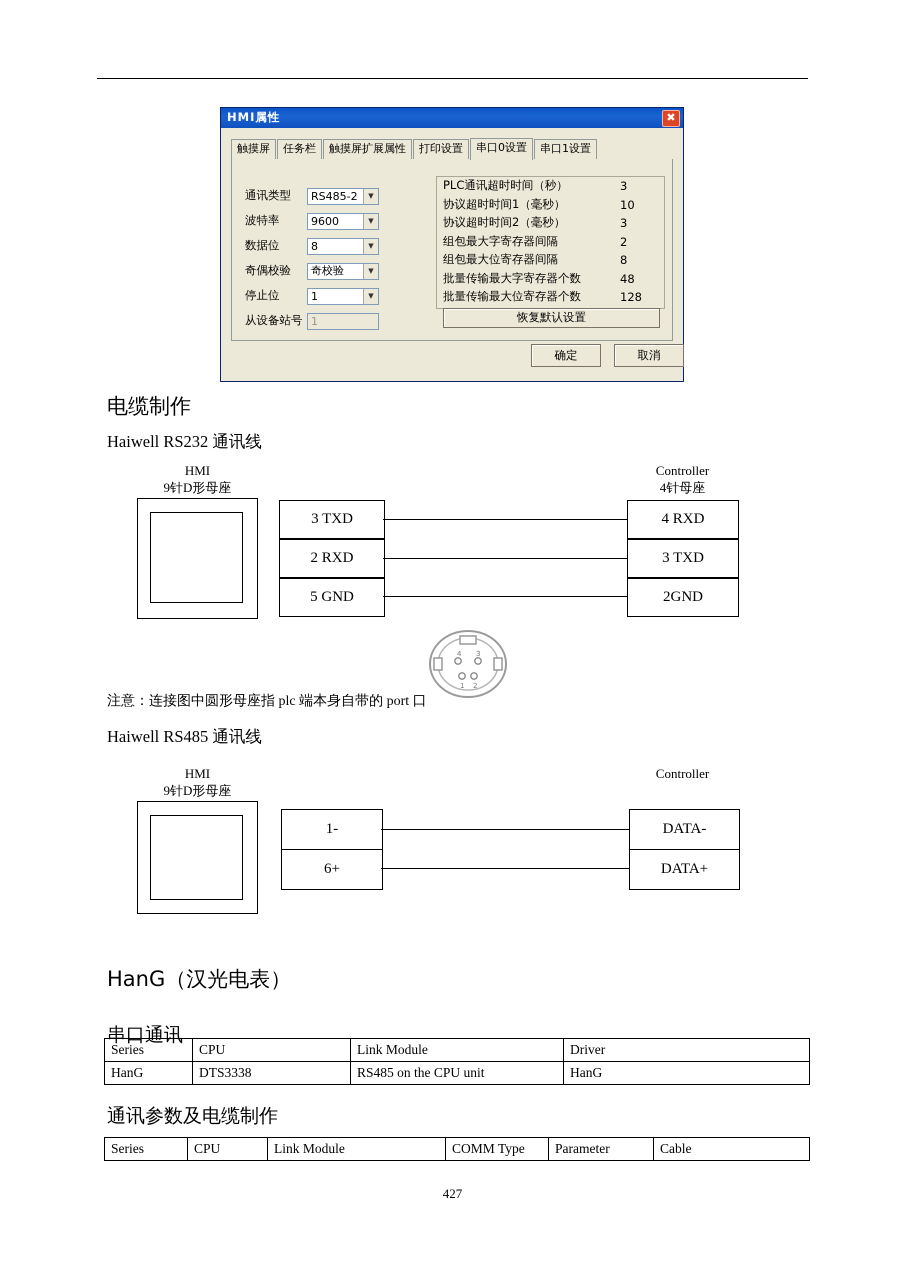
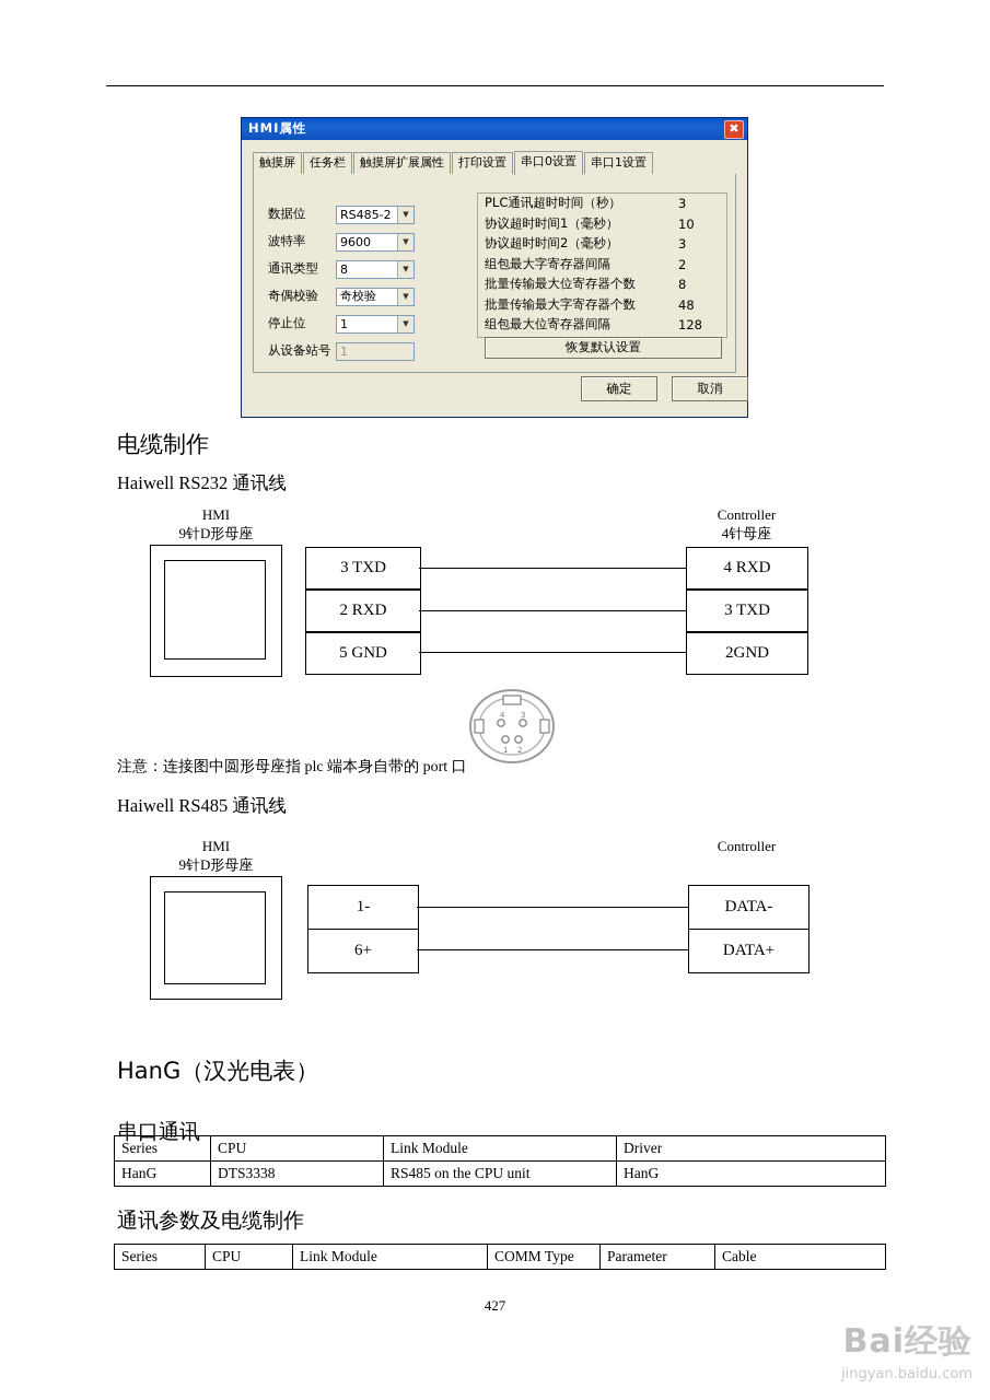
  HMI属性
  ✖
  触摸屏
  任务栏
  触摸屏扩展属性
  打印设置
  串口0设置
  串口1设置
- 通讯类型
+ 数据位
  RS485-2
  ▼
  波特率
  9600
  ▼
- 数据位
+ 通讯类型
  8
  ▼
  奇偶校验
  奇校验
  ▼
  停止位
  1
  ▼
  从设备站号
  1
  PLC通讯超时时间（秒）
  3
  协议超时时间1（毫秒）
  10
  协议超时时间2（毫秒）
  3
  组包最大字寄存器间隔
  2
- 组包最大位寄存器间隔
+ 批量传输最大位寄存器个数
  8
  批量传输最大字寄存器个数
  48
- 批量传输最大位寄存器个数
+ 组包最大位寄存器间隔
  128
  恢复默认设置
  确定
  取消
  电缆制作
  Haiwell RS232 通讯线
  HMI
  9针D形母座
  Controller
  4针母座
  3 TXD
  2 RXD
  5 GND
  4 RXD
  3 TXD
  2GND
  4
  3
  1
  2
  注意：连接图中圆形母座指 plc 端本身自带的 port 口
  Haiwell RS485 通讯线
  HMI
  9针D形母座
  Controller
  1-
  6+
  DATA-
  DATA+
  HanG（汉光电表）
  串口通讯
  Series	CPU	Link Module	Driver
  HanG	DTS3338	RS485 on the CPU unit	HanG
  通讯参数及电缆制作
  Series	CPU	Link Module	COMM Type	Parameter	Cable
  427
+ Bai经验
+ jingyan.baidu.com
